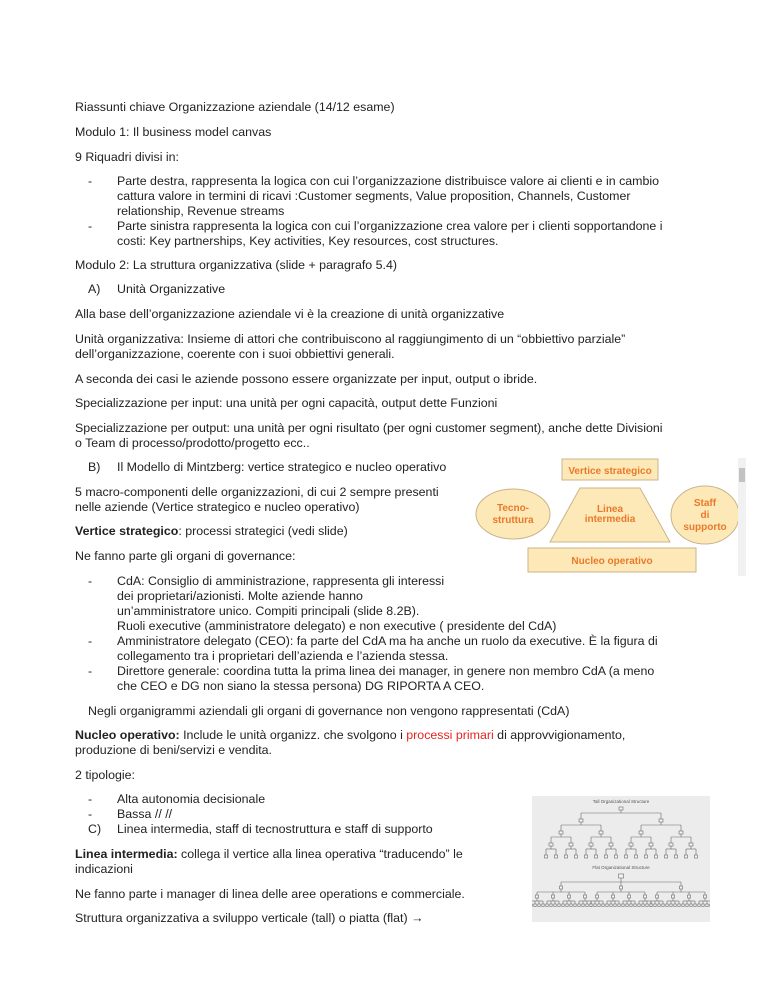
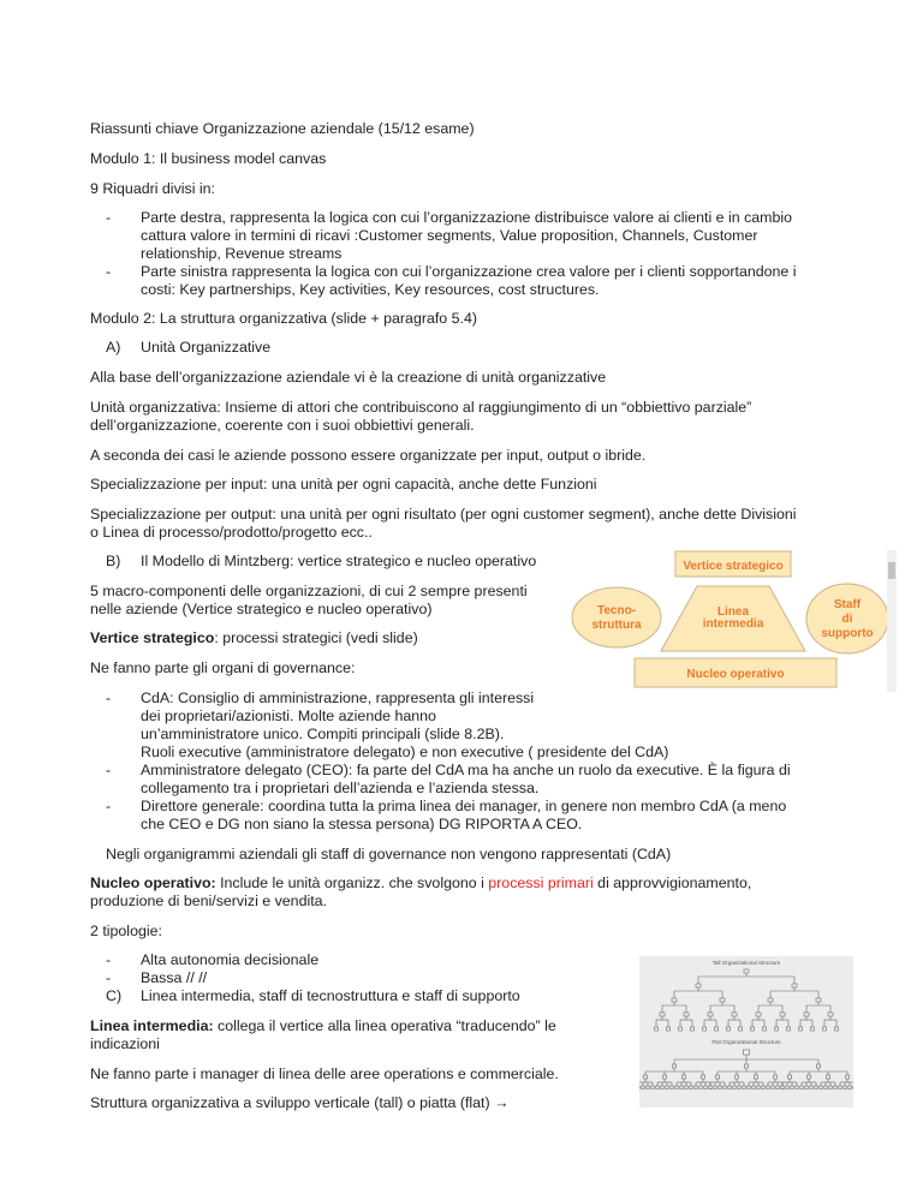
- Riassunti chiave Organizzazione aziendale (14/12 esame)
+ Riassunti chiave Organizzazione aziendale (15/12 esame)
  Modulo 1: Il business model canvas
  9 Riquadri divisi in:
  -
  Parte destra, rappresenta la logica con cui l’organizzazione distribuisce valore ai clienti e in cambio
  cattura valore in termini di ricavi :Customer segments, Value proposition, Channels, Customer
  relationship, Revenue streams
  -
  Parte sinistra rappresenta la logica con cui l’organizzazione crea valore per i clienti sopportandone i
  costi: Key partnerships, Key activities, Key resources, cost structures.
  Modulo 2: La struttura organizzativa (slide + paragrafo 5.4)
  A)
  Unità Organizzative
  Alla base dell’organizzazione aziendale vi è la creazione di unità organizzative
  Unità organizzativa: Insieme di attori che contribuiscono al raggiungimento di un “obbiettivo parziale”
  dell’organizzazione, coerente con i suoi obbiettivi generali.
  A seconda dei casi le aziende possono essere organizzate per input, output o ibride.
- Specializzazione per input: una unità per ogni capacità, output dette Funzioni
+ Specializzazione per input: una unità per ogni capacità, anche dette Funzioni
  Specializzazione per output: una unità per ogni risultato (per ogni customer segment), anche dette Divisioni
- o Team di processo/prodotto/progetto ecc..
+ o Linea di processo/prodotto/progetto ecc..
  B)
  Il Modello di Mintzberg: vertice strategico e nucleo operativo
  5 macro-componenti delle organizzazioni, di cui 2 sempre presenti
  nelle aziende (Vertice strategico e nucleo operativo)
  Vertice strategico: processi strategici (vedi slide)
  Ne fanno parte gli organi di governance:
  -
  CdA: Consiglio di amministrazione, rappresenta gli interessi
  dei proprietari/azionisti. Molte aziende hanno
  un’amministratore unico. Compiti principali (slide 8.2B).
  Ruoli executive (amministratore delegato) e non executive ( presidente del CdA)
  -
  Amministratore delegato (CEO): fa parte del CdA ma ha anche un ruolo da executive. È la figura di
  collegamento tra i proprietari dell’azienda e l’azienda stessa.
  -
  Direttore generale: coordina tutta la prima linea dei manager, in genere non membro CdA (a meno
  che CEO e DG non siano la stessa persona) DG RIPORTA A CEO.
- Negli organigrammi aziendali gli organi di governance non vengono rappresentati (CdA)
+ Negli organigrammi aziendali gli staff di governance non vengono rappresentati (CdA)
  Nucleo operativo: Include le unità organizz. che svolgono i processi primari di approvvigionamento,
  produzione di beni/servizi e vendita.
  2 tipologie:
  -
  Alta autonomia decisionale
  -
  Bassa // //
  C)
  Linea intermedia, staff di tecnostruttura e staff di supporto
  Linea intermedia: collega il vertice alla linea operativa “traducendo” le
  indicazioni
  Ne fanno parte i manager di linea delle aree operations e commerciale.
  Struttura organizzativa a sviluppo verticale (tall) o piatta (flat) →
  Vertice strategico
  Linea
  intermedia
  Tecno-
  struttura
  Staff
  di
  supporto
  Nucleo operativo
